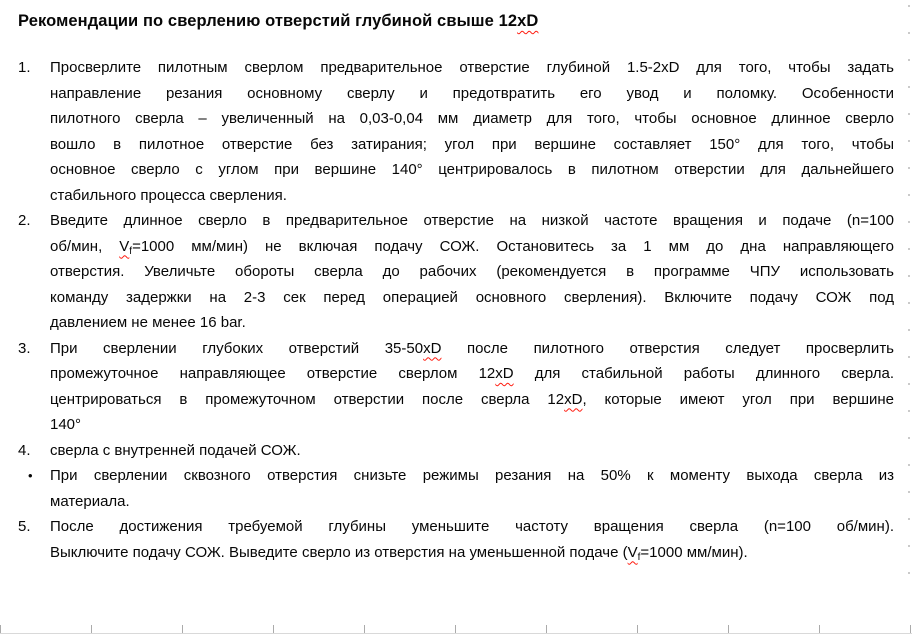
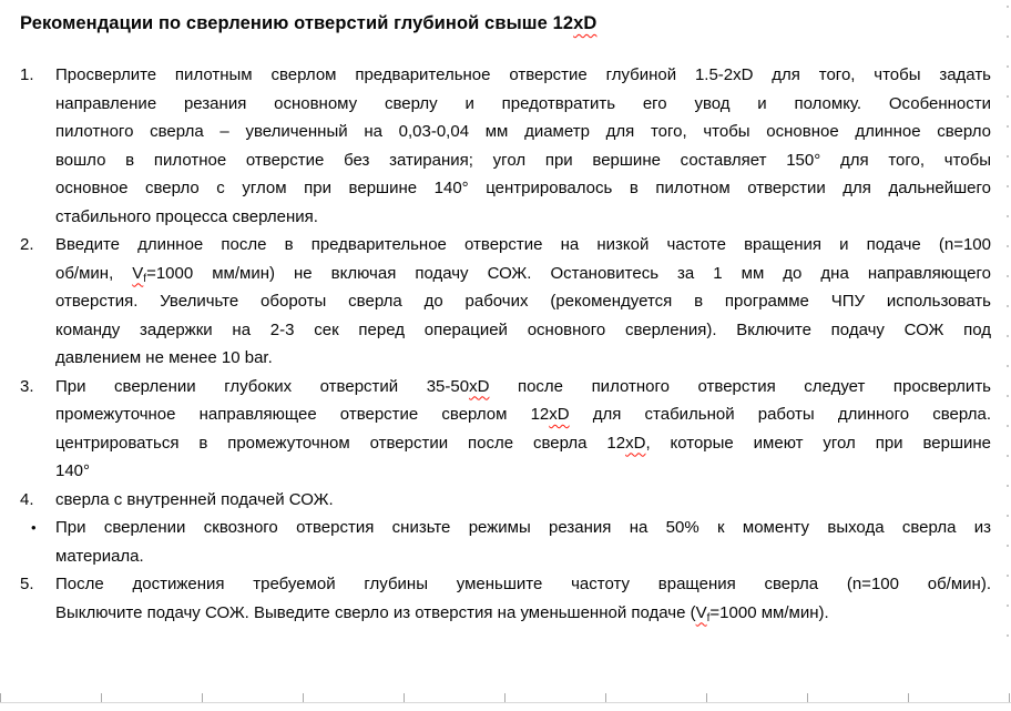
  Рекомендации по сверлению отверстий глубиной свыше 12xD
  1.
  Просверлите пилотным сверлом предварительное отверстие глубиной 1.5-2xD для того, чтобы задать
  направление резания основному сверлу и предотвратить его увод и поломку. Особенности
  пилотного сверла – увеличенный на 0,03-0,04 мм диаметр для того, чтобы основное длинное сверло
  вошло в пилотное отверстие без затирания; угол при вершине составляет 150° для того, чтобы
  основное сверло с углом при вершине 140° центрировалось в пилотном отверстии для дальнейшего
  стабильного процесса сверления.
  2.
- Введите длинное сверло в предварительное отверстие на низкой частоте вращения и подаче (n=100
+ Введите длинное после в предварительное отверстие на низкой частоте вращения и подаче (n=100
  об/мин, Vf=1000 мм/мин) не включая подачу СОЖ. Остановитесь за 1 мм до дна направляющего
  отверстия. Увеличьте обороты сверла до рабочих (рекомендуется в программе ЧПУ использовать
  команду задержки на 2-3 сек перед операцией основного сверления). Включите подачу СОЖ под
- давлением не менее 16 bar.
+ давлением не менее 10 bar.
  3.
  При сверлении глубоких отверстий 35-50xD после пилотного отверстия следует просверлить
  промежуточное направляющее отверстие сверлом 12xD для стабильной работы длинного сверла.
  центрироваться в промежуточном отверстии после сверла 12xD, которые имеют угол при вершине
  140°
  4.
  сверла с внутренней подачей СОЖ.
  •
  При сверлении сквозного отверстия снизьте режимы резания на 50% к моменту выхода сверла из
  материала.
  5.
  После достижения требуемой глубины уменьшите частоту вращения сверла (n=100 об/мин).
  Выключите подачу СОЖ. Выведите сверло из отверстия на уменьшенной подаче (Vf=1000 мм/мин).
